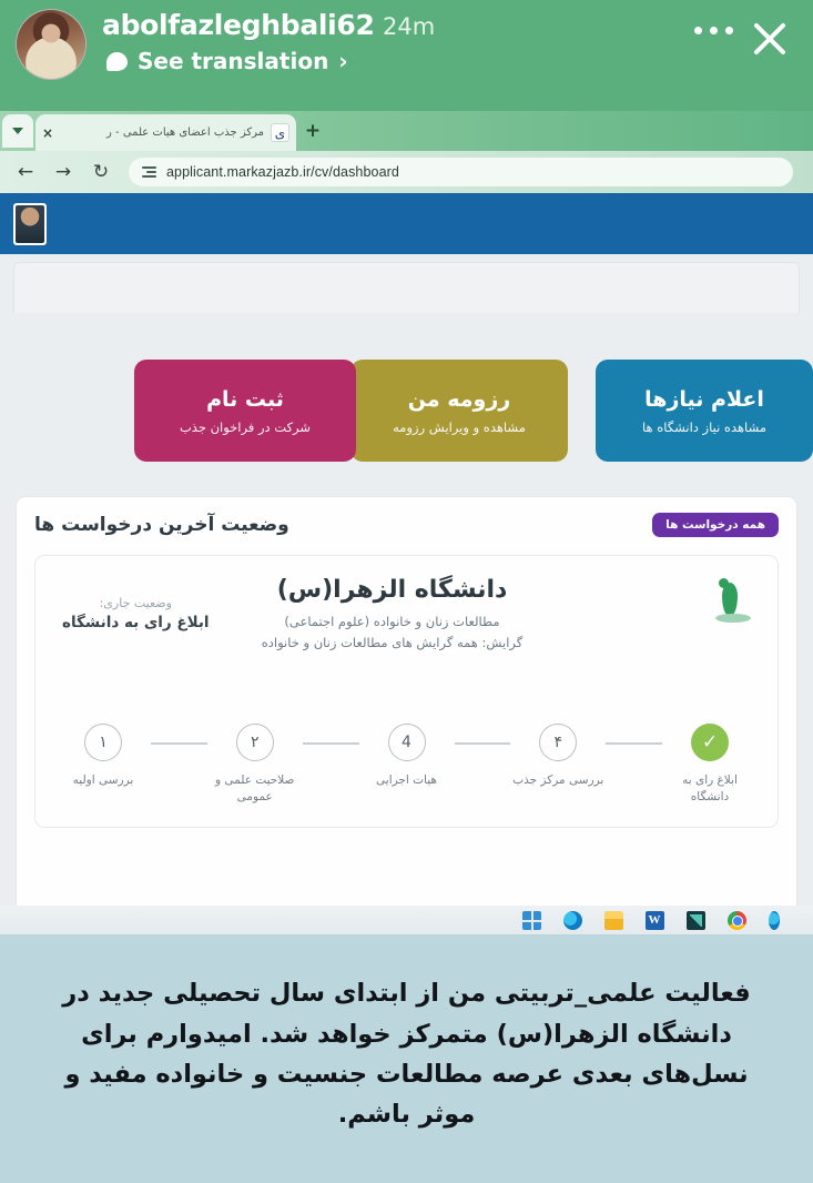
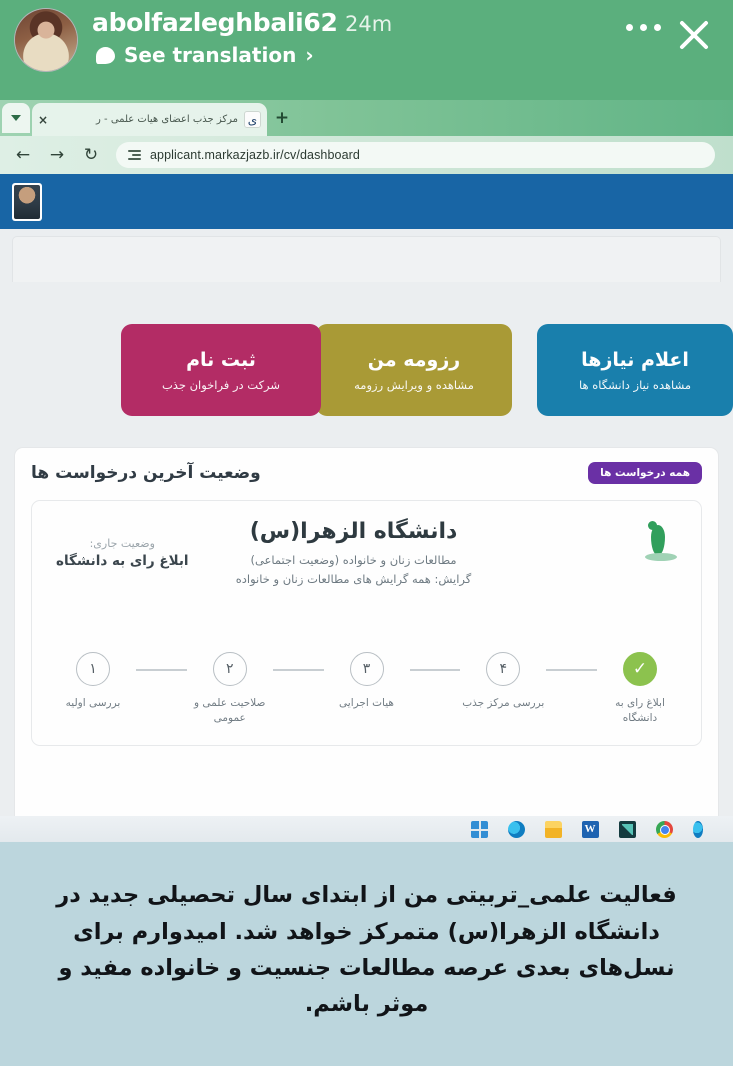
  abolfazleghbali62
  24m
  See translation
  ›
  ی
  مرکز جذب اعضای هیأت علمی - ر
  ×
  +
  ←
  →
  ↻
  applicant.markazjazb.ir/cv/dashboard
  اعلام نیازها
  مشاهده نیاز دانشگاه ها
  رزومه من
  مشاهده و ویرایش رزومه
  ثبت نام
  شرکت در فراخوان جذب
  همه درخواست ها
  وضعیت آخرین درخواست ها
  وضعیت جاری:
  ابلاغ رای به دانشگاه
  دانشگاه الزهرا(س)
- مطالعات زنان و خانواده (علوم اجتماعی)
+ مطالعات زنان و خانواده (وضعیت اجتماعی)
  گرایش: همه گرایش های مطالعات زنان و خانواده
  ۱
  بررسی اولیه
  ۲
  صلاحیت علمی و عمومی
- 4
+ ۳
  هیات اجرایی
  ۴
  بررسی مرکز جذب
  ✓
  ابلاغ رای به دانشگاه
  W
  فعالیت علمی_تربیتی من از ابتدای سال تحصیلی جدید در دانشگاه الزهرا(س) متمرکز خواهد شد. امیدوارم برای نسل‌های بعدی عرصه مطالعات جنسیت و خانواده مفید و موثر باشم.
